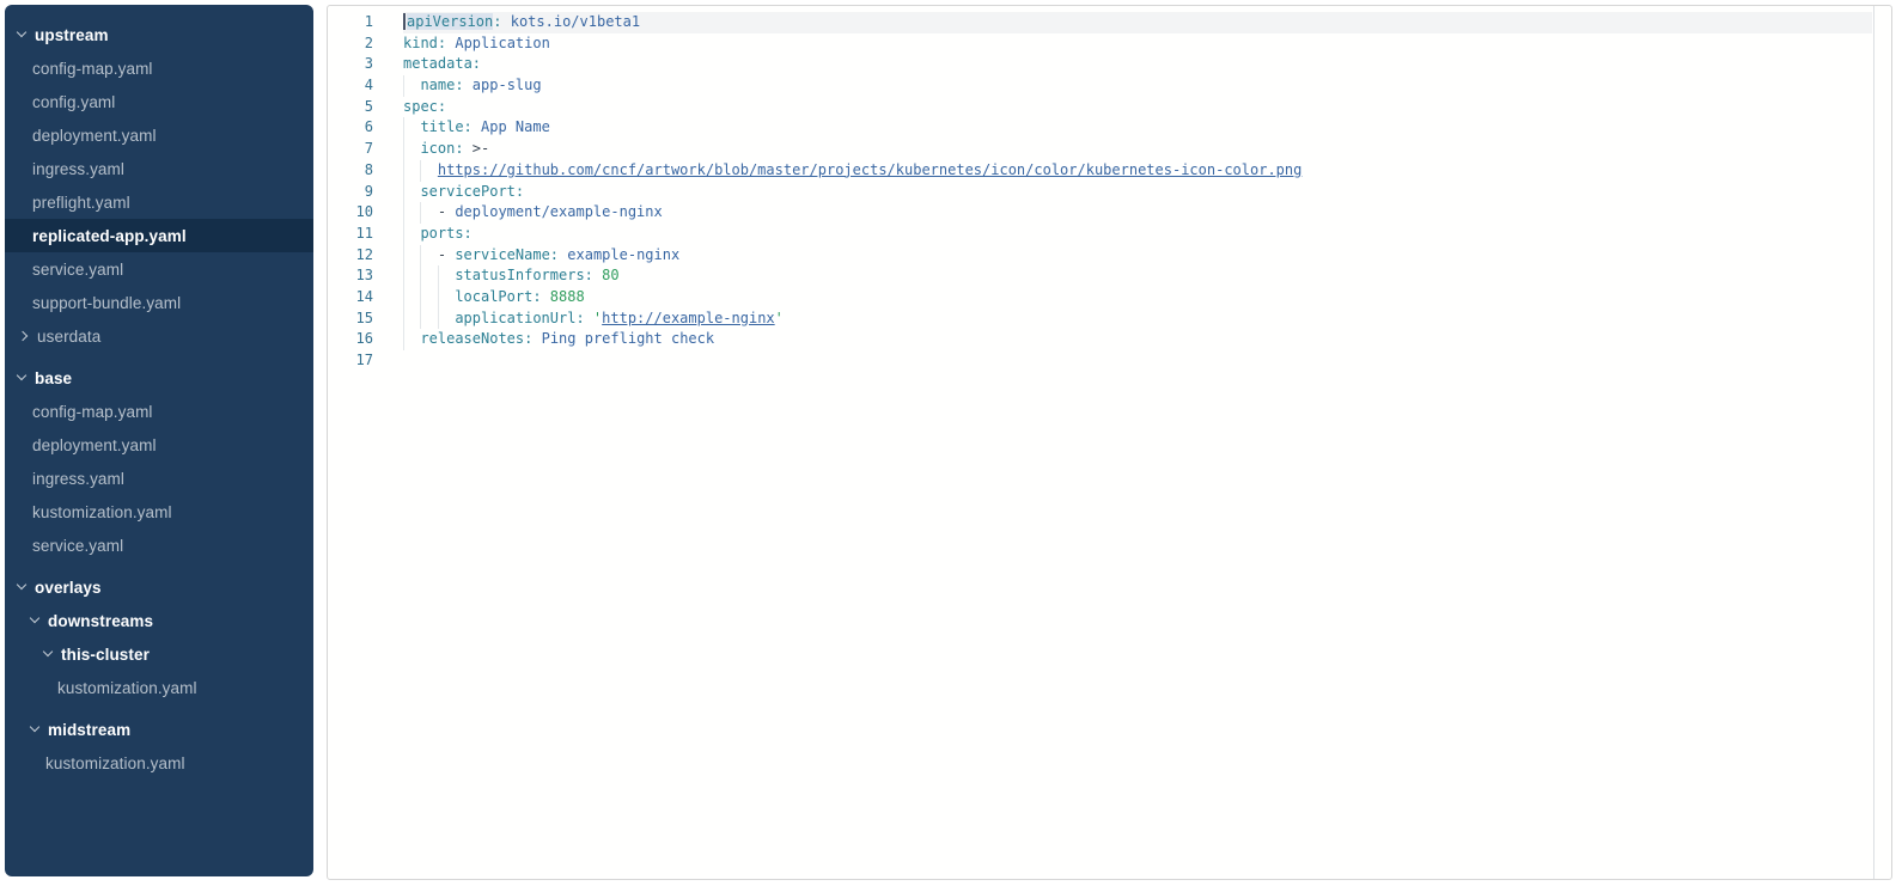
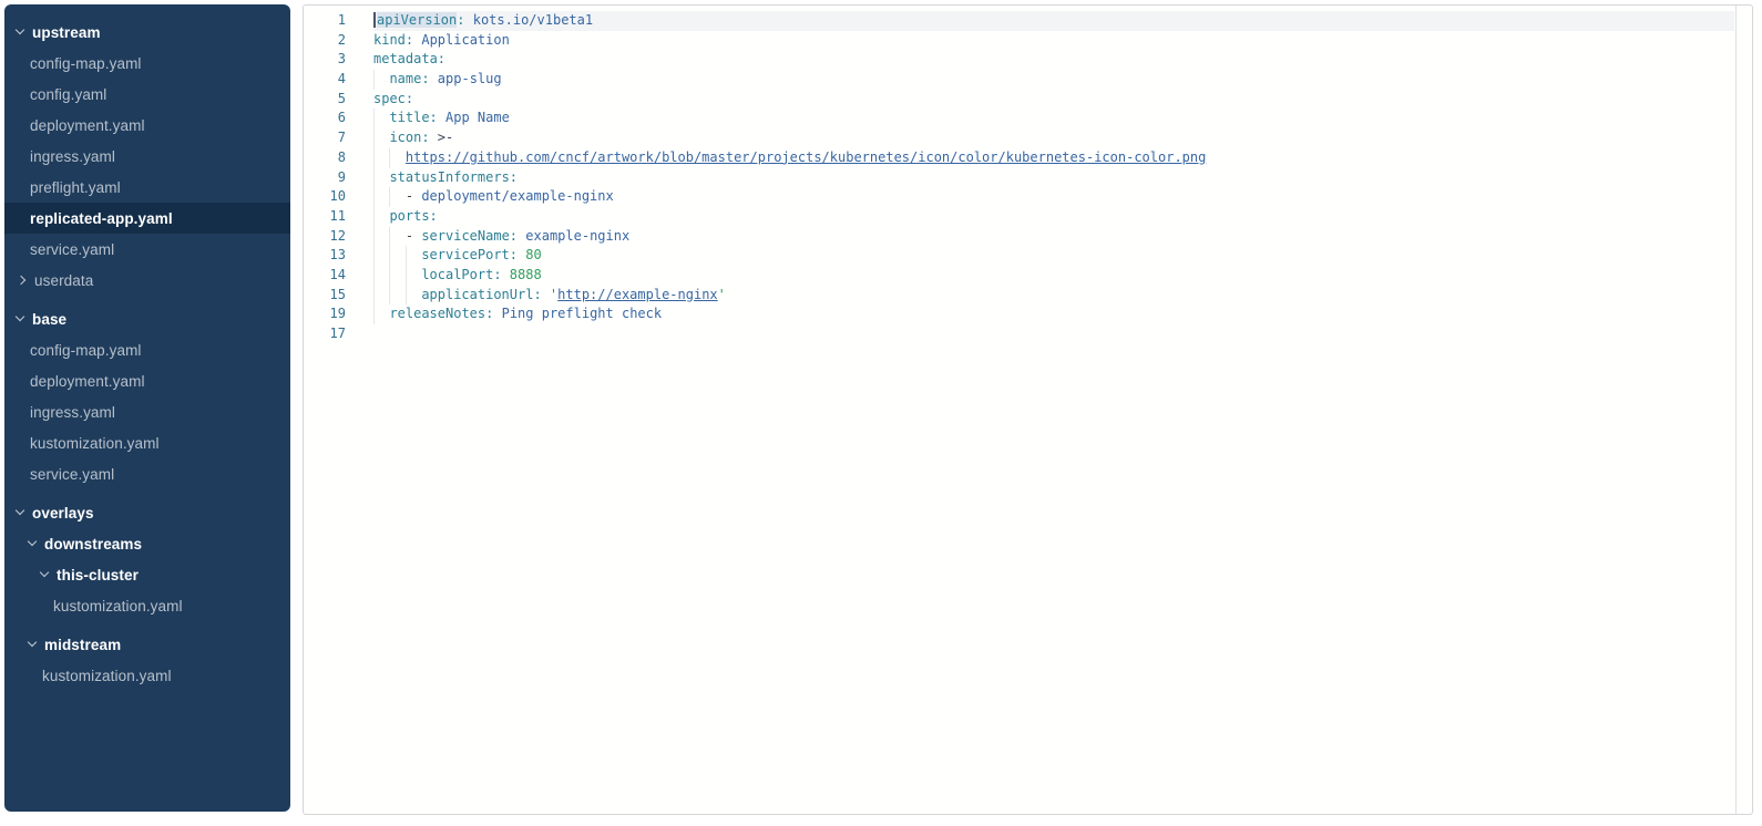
  upstream
  config-map.yaml
  config.yaml
  deployment.yaml
  ingress.yaml
  preflight.yaml
  replicated-app.yaml
  service.yaml
- support-bundle.yaml
  userdata
  base
  config-map.yaml
  deployment.yaml
  ingress.yaml
  kustomization.yaml
  service.yaml
  overlays
  downstreams
  this-cluster
  kustomization.yaml
  midstream
  kustomization.yaml
  1
  apiVersion: kots.io/v1beta1
  2
  kind: Application
  3
  metadata:
  4
  name: app-slug
  5
  spec:
  6
  title: App Name
  7
  icon: >-
  8
  https://github.com/cncf/artwork/blob/master/projects/kubernetes/icon/color/kubernetes-icon-color.png
  9
- servicePort:
+ statusInformers:
  10
  - deployment/example-nginx
  11
  ports:
  12
  - serviceName: example-nginx
  13
- statusInformers: 80
+ servicePort: 80
  14
  localPort: 8888
  15
  applicationUrl: 'http://example-nginx'
- 16
+ 19
  releaseNotes: Ping preflight check
  17
